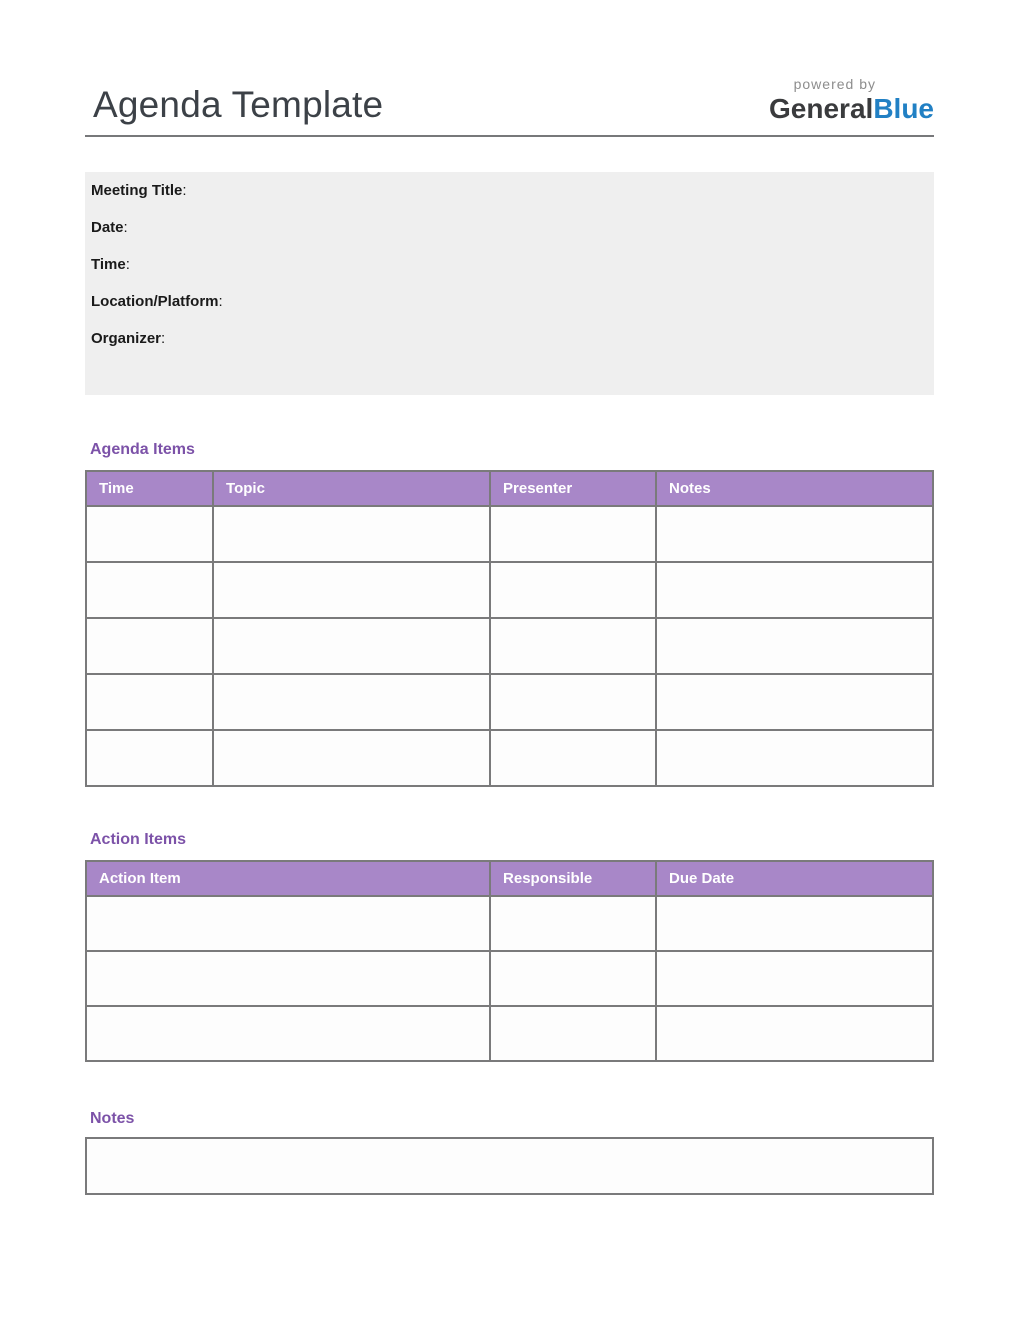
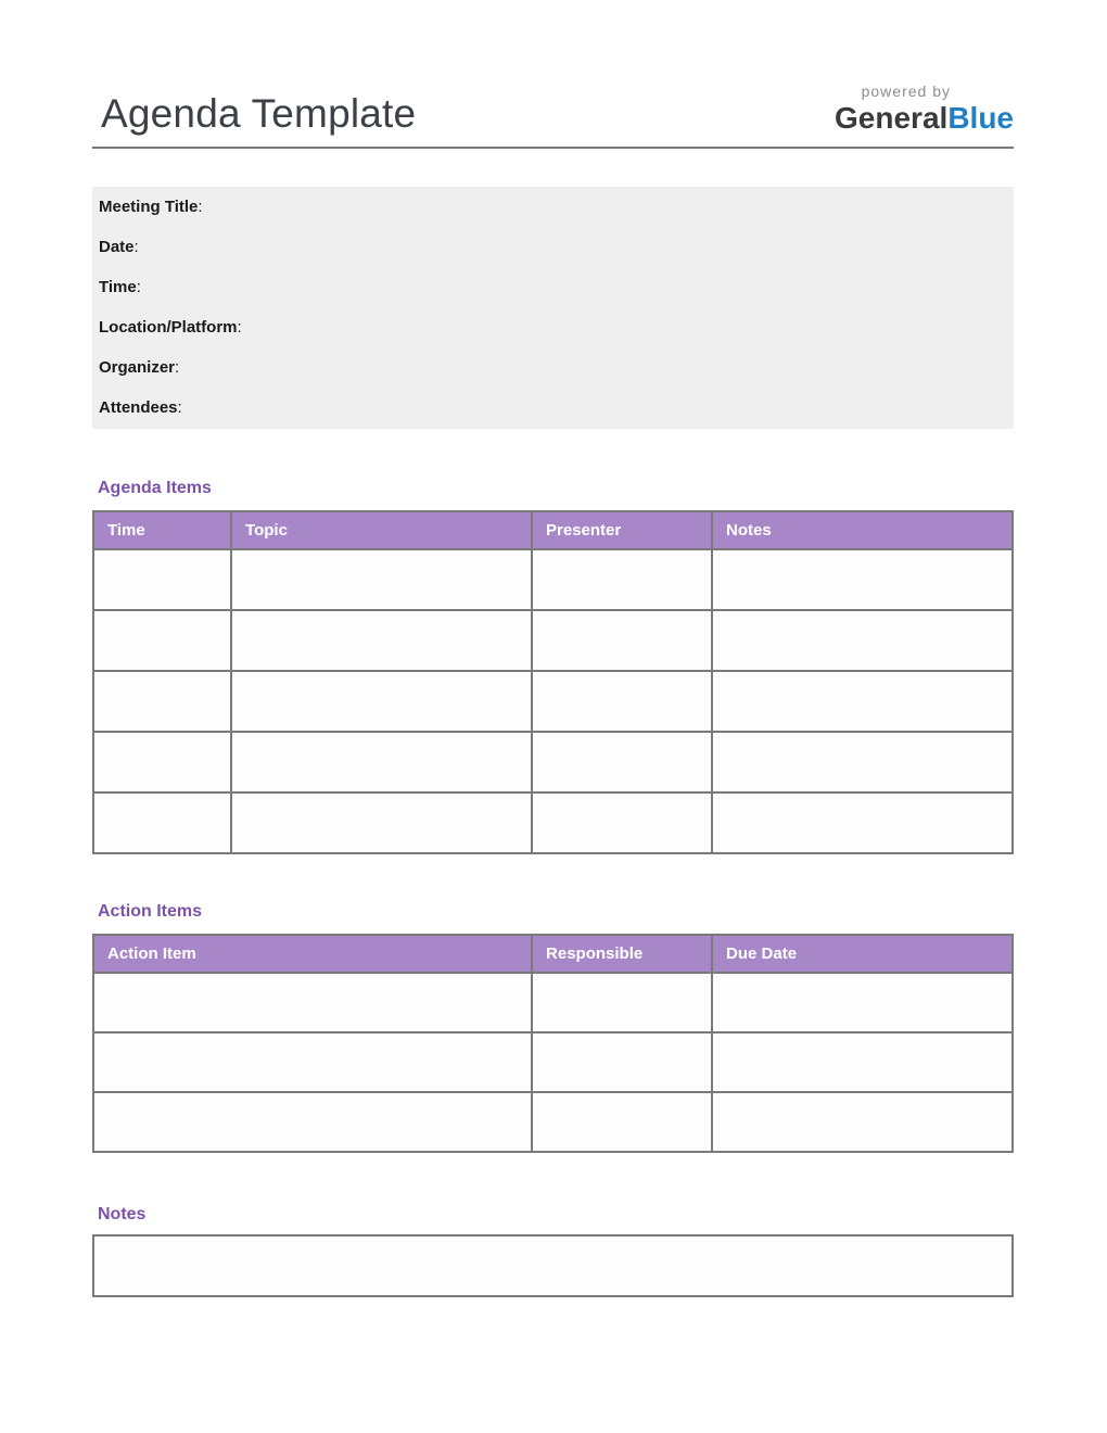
  Agenda Template
  powered by
  GeneralBlue
  Meeting Title:
  Date:
  Time:
  Location/Platform:
  Organizer:
+ Attendees:
  Agenda Items
  Time	Topic	Presenter	Notes
  Action Items
  Action Item	Responsible	Due Date
  Notes
